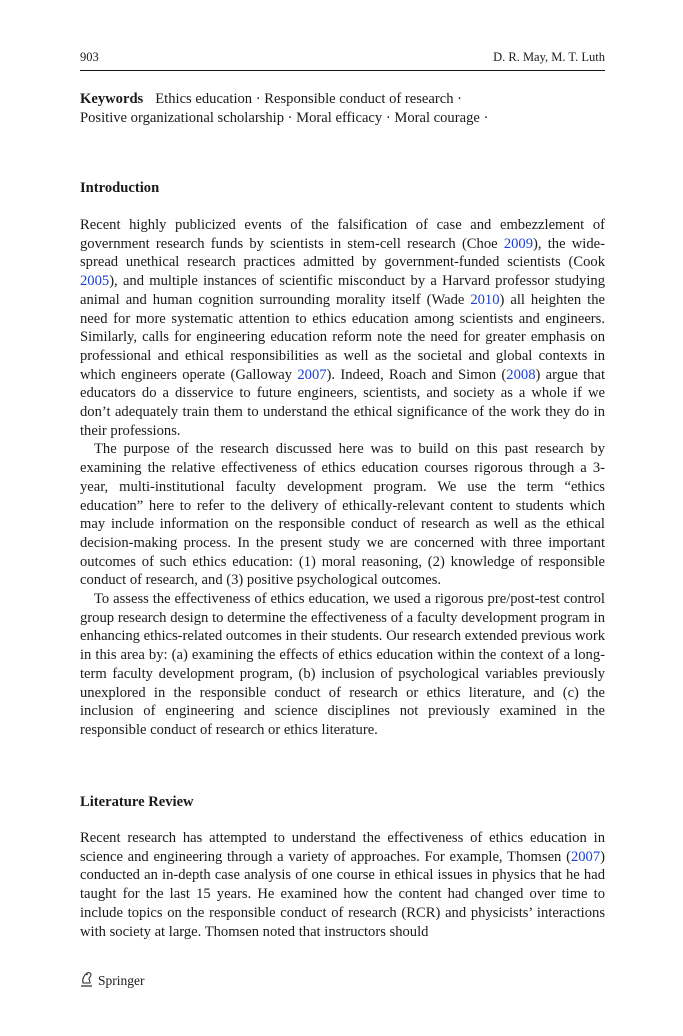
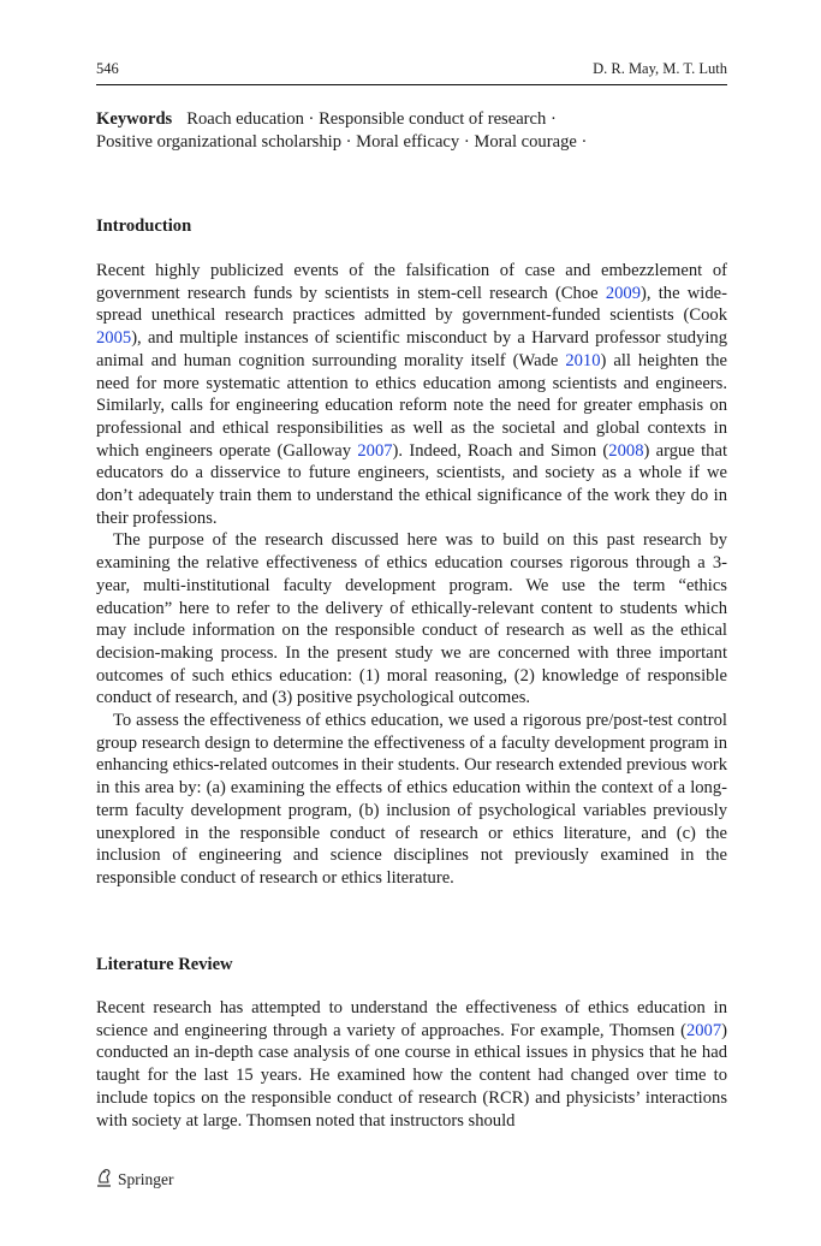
- 903
+ 546
  D. R. May, M. T. Luth
- Keywords Ethics education · Responsible conduct of research ·
+ Keywords Roach education · Responsible conduct of research ·
  Positive organizational scholarship · Moral efficacy · Moral courage ·
  Introduction
  Recent highly publicized events of the falsification of case and embezzlement of government research funds by scientists in stem-cell research (Choe 2009), the wide-spread unethical research practices admitted by government-funded scientists (Cook 2005), and multiple instances of scientific misconduct by a Harvard professor studying animal and human cognition surrounding morality itself (Wade 2010) all heighten the need for more systematic attention to ethics education among scientists and engineers. Similarly, calls for engineering education reform note the need for greater emphasis on professional and ethical responsibilities as well as the societal and global contexts in which engineers operate (Galloway 2007). Indeed, Roach and Simon (2008) argue that educators do a disservice to future engineers, scientists, and society as a whole if we don’t adequately train them to understand the ethical significance of the work they do in their professions.
  The purpose of the research discussed here was to build on this past research by examining the relative effectiveness of ethics education courses rigorous through a 3-year, multi-institutional faculty development program. We use the term “ethics education” here to refer to the delivery of ethically-relevant content to students which may include information on the responsible conduct of research as well as the ethical decision-making process. In the present study we are concerned with three important outcomes of such ethics education: (1) moral reasoning, (2) knowledge of responsible conduct of research, and (3) positive psychological outcomes.
  To assess the effectiveness of ethics education, we used a rigorous pre/post-test control group research design to determine the effectiveness of a faculty development program in enhancing ethics-related outcomes in their students. Our research extended previous work in this area by: (a) examining the effects of ethics education within the context of a long-term faculty development program, (b) inclusion of psychological variables previously unexplored in the responsible conduct of research or ethics literature, and (c) the inclusion of engineering and science disciplines not previously examined in the responsible conduct of research or ethics literature.
  Literature Review
  Recent research has attempted to understand the effectiveness of ethics education in science and engineering through a variety of approaches. For example, Thomsen (2007) conducted an in-depth case analysis of one course in ethical issues in physics that he had taught for the last 15 years. He examined how the content had changed over time to include topics on the responsible conduct of research (RCR) and physicists’ interactions with society at large. Thomsen noted that instructors should
  Springer
